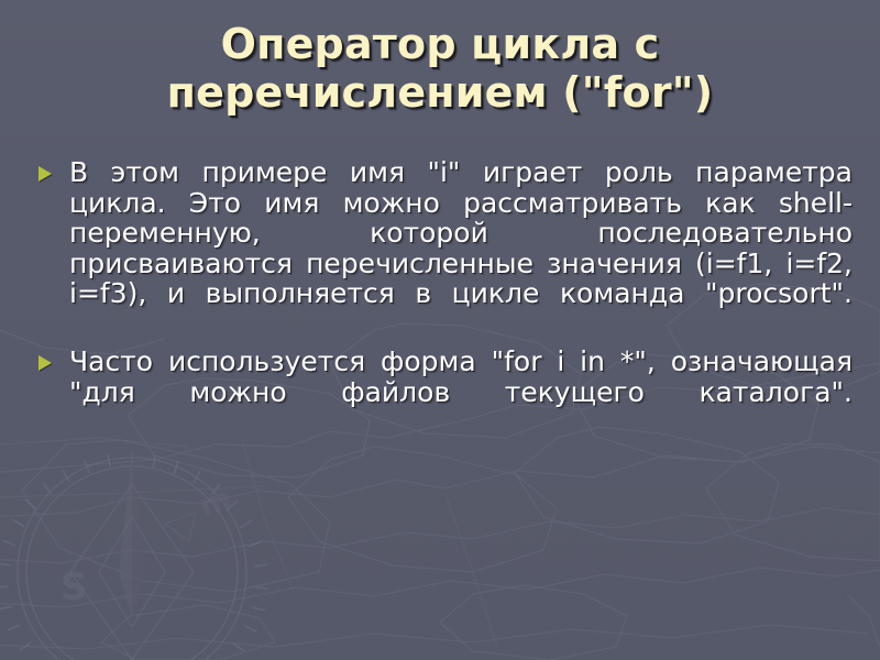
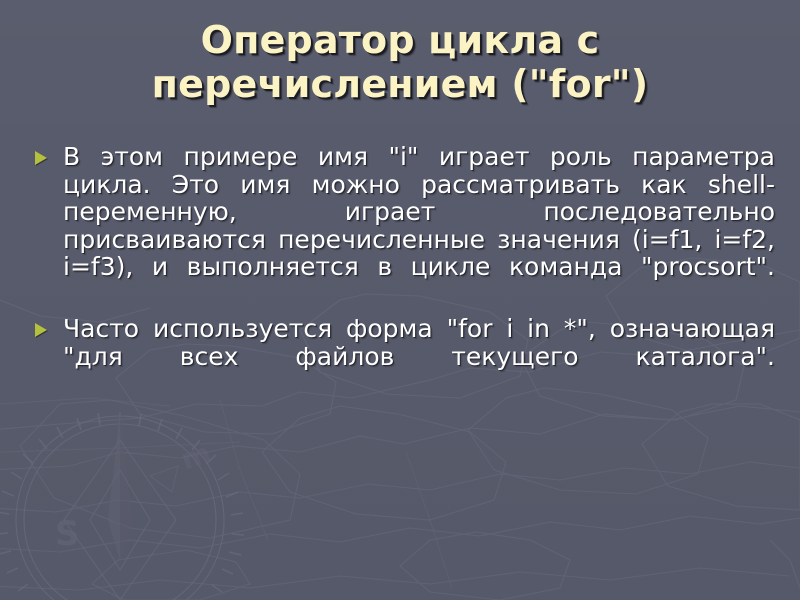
  Оператор цикла с
  перечислением ("for")
- В этом примере имя "i" играет роль параметра цикла. Это имя можно рассматривать как shell-переменную, которой последовательно присваиваются перечисленные значения (i=f1, i=f2, i=f3), и выполняется в цикле команда "procsort".
+ В этом примере имя "i" играет роль параметра цикла. Это имя можно рассматривать как shell-переменную, играет последовательно присваиваются перечисленные значения (i=f1, i=f2, i=f3), и выполняется в цикле команда "procsort".
- Часто используется форма "for i in *", означающая "для можно файлов текущего каталога".
+ Часто используется форма "for i in *", означающая "для всех файлов текущего каталога".
